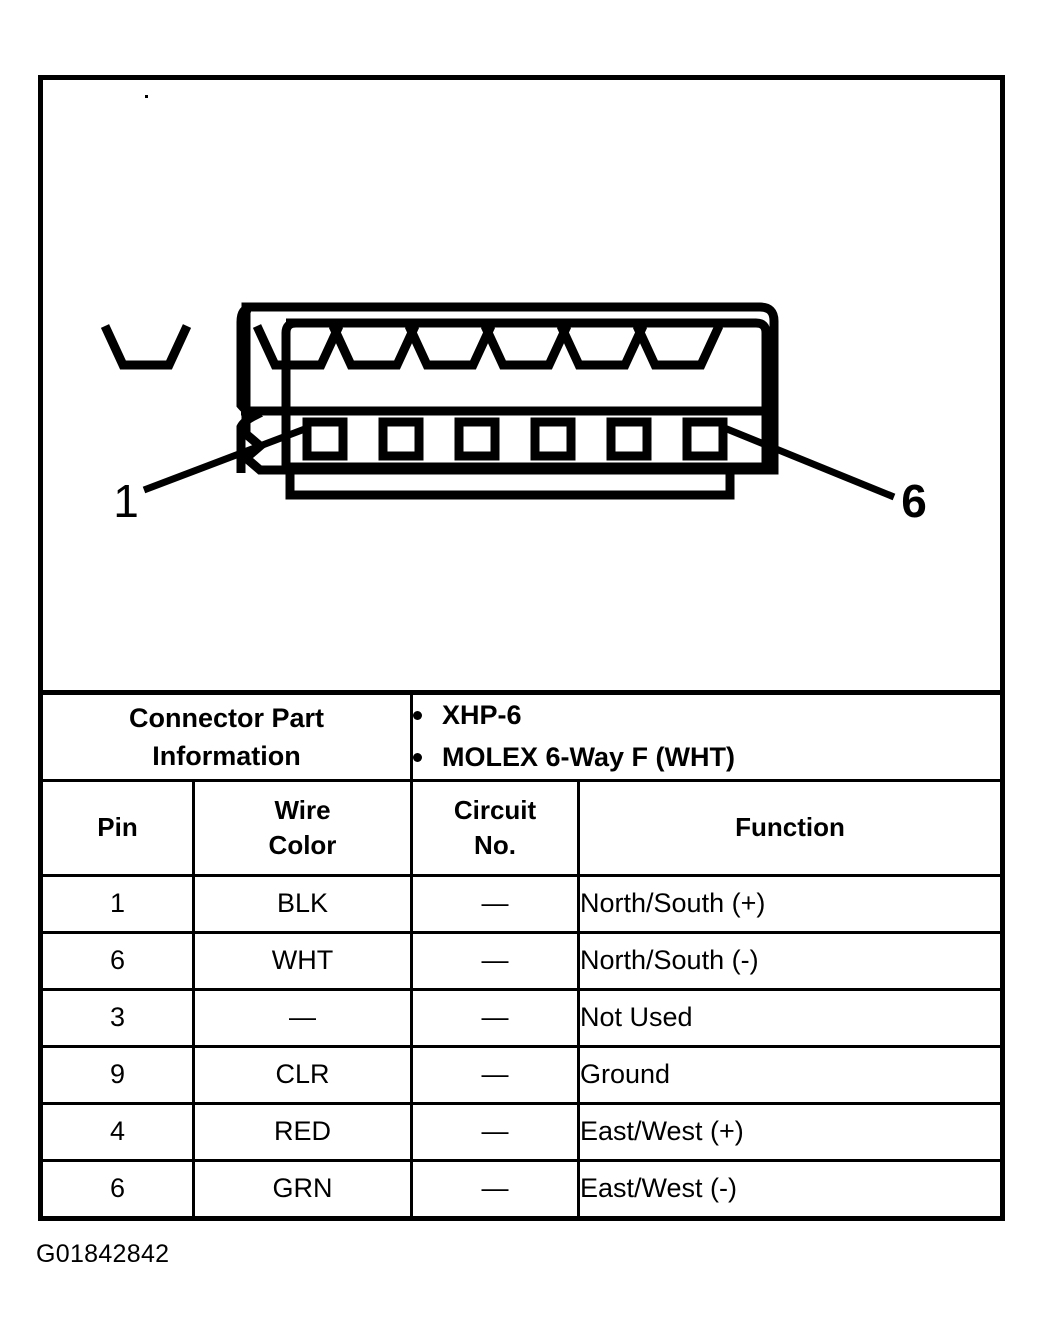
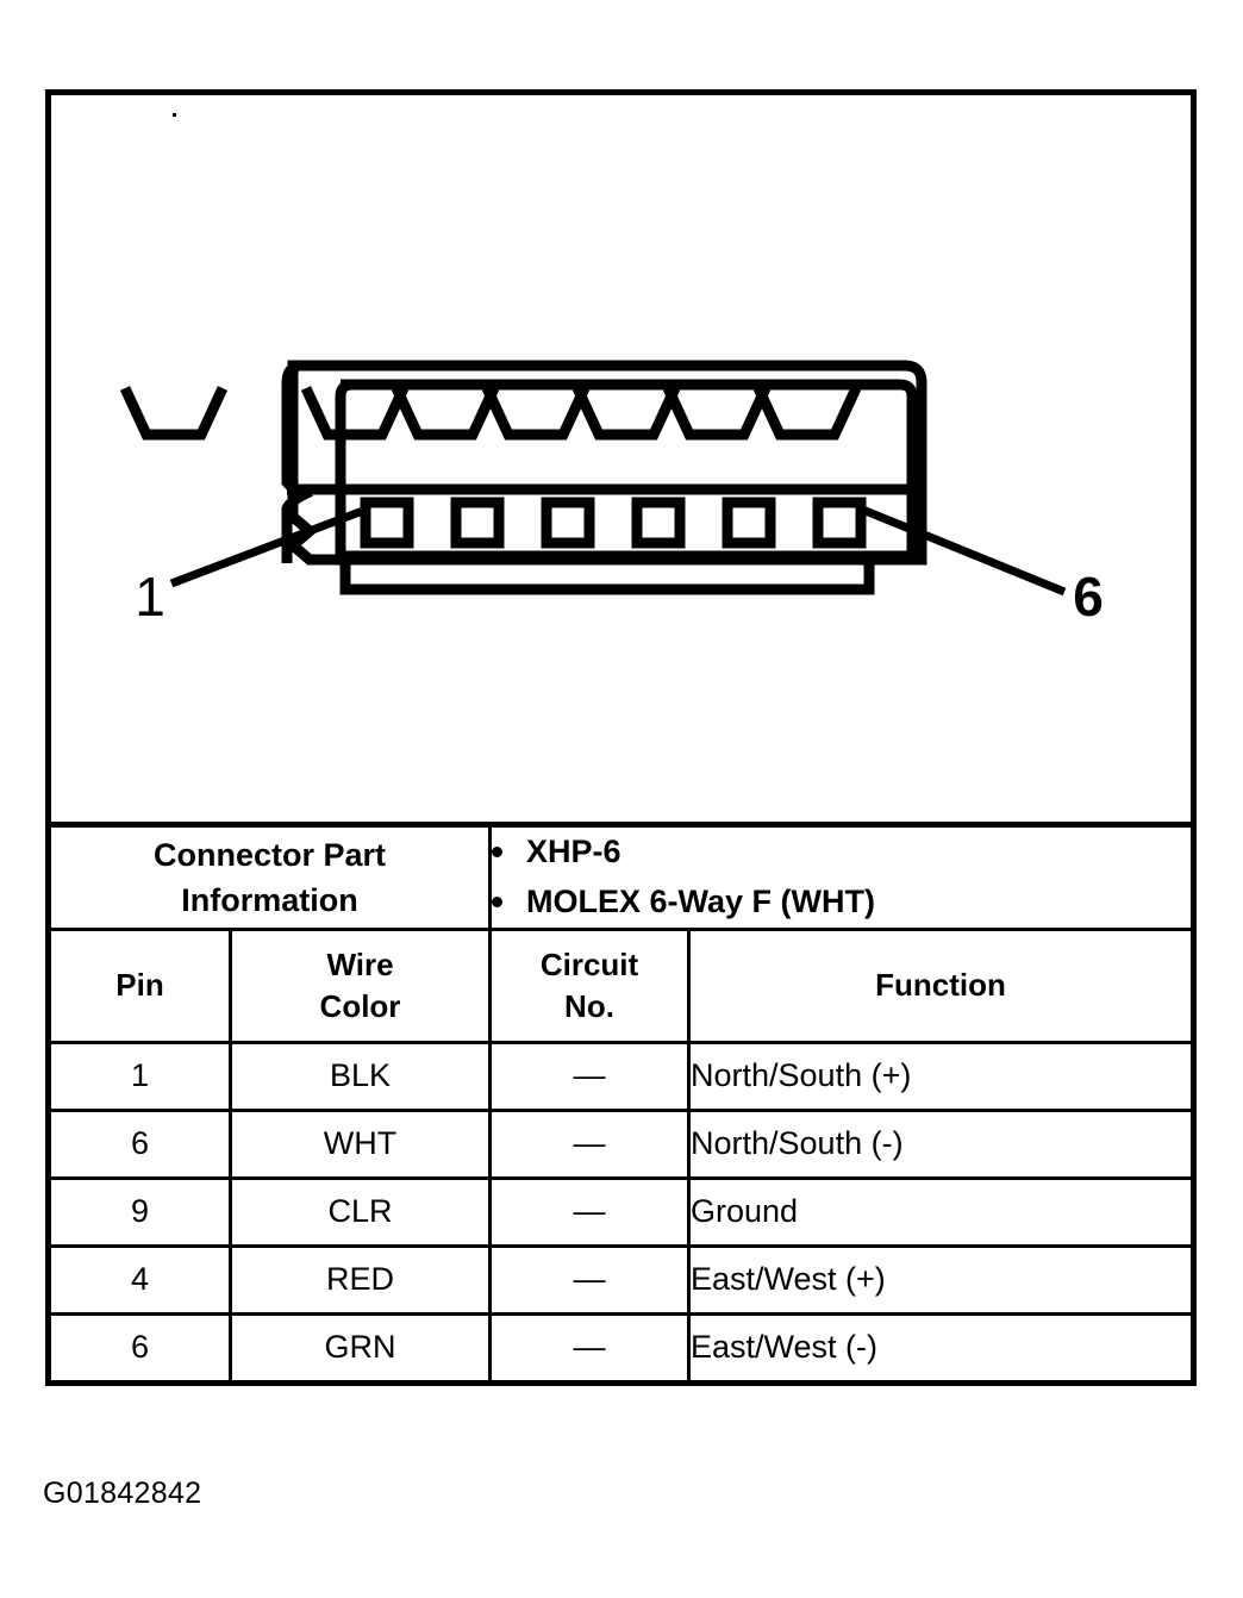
  1
  6
  Connector Part Information	XHP-6 MOLEX 6-Way F (WHT)
  Pin	Wire Color	Circuit No.	Function
  1	BLK	—	North/South (+)
  6	WHT	—	North/South (-)
- 3	—	—	Not Used
  9	CLR	—	Ground
  4	RED	—	East/West (+)
  6	GRN	—	East/West (-)
  G01842842
